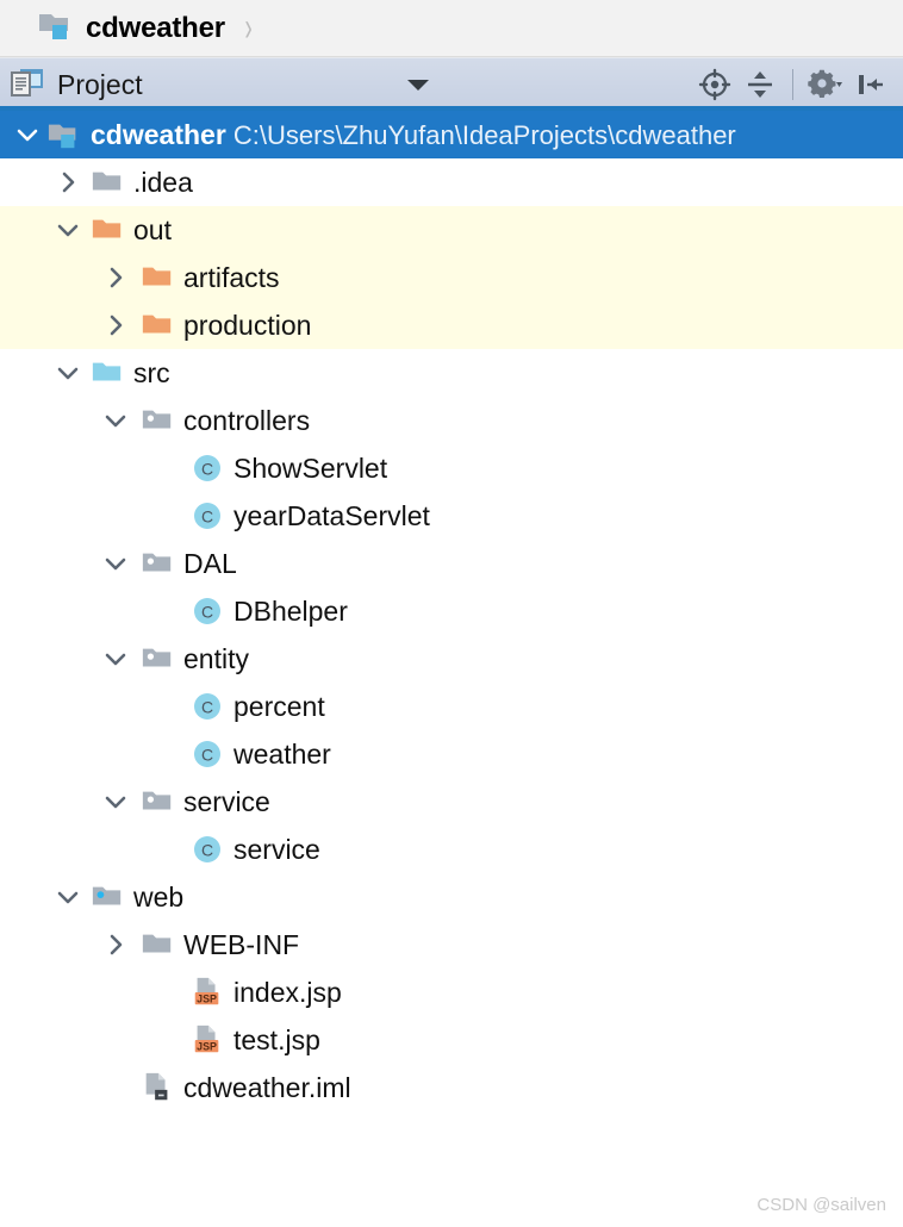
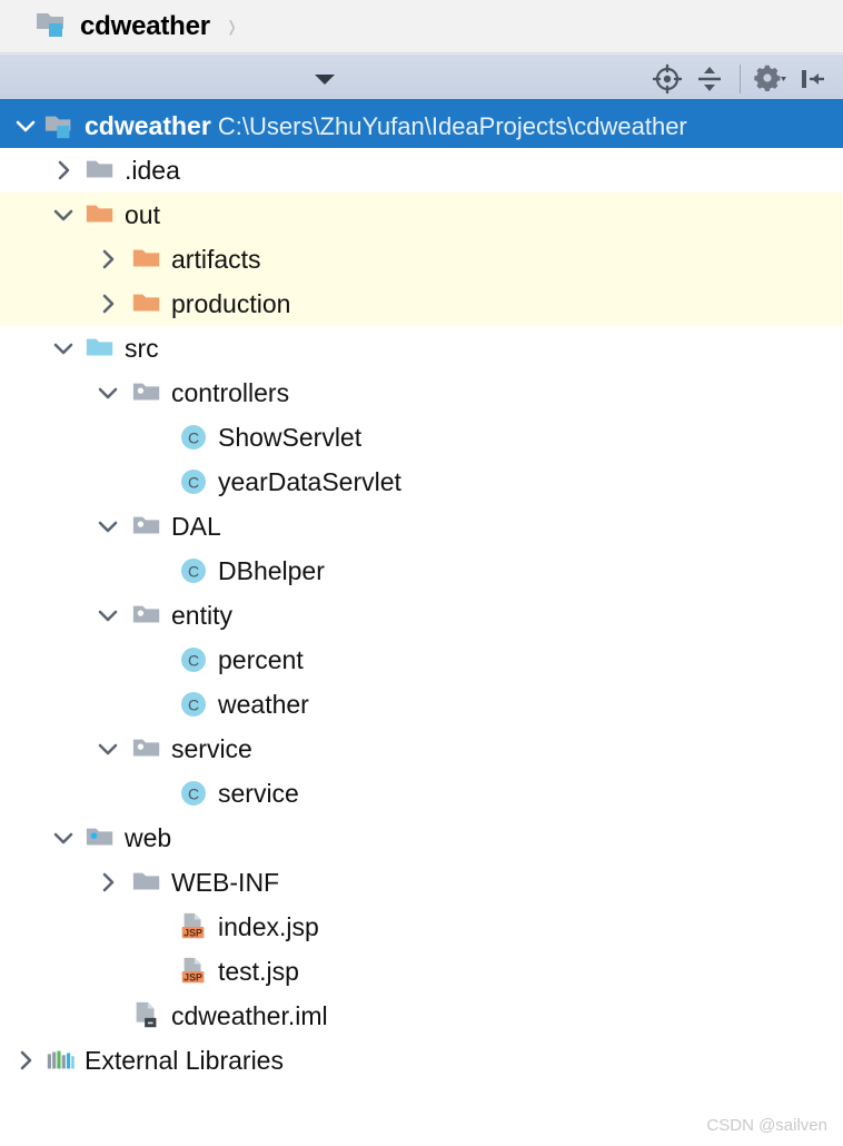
  cdweather
  ›
- Project
  cdweather C:\Users\ZhuYufan\IdeaProjects\cdweather
  .idea
  out
  artifacts
  production
  src
  controllers
  C
  ShowServlet
  C
  yearDataServlet
  DAL
  C
  DBhelper
  entity
  C
  percent
  C
  weather
  service
  C
  service
  web
  WEB-INF
  JSP
  index.jsp
  JSP
  test.jsp
  cdweather.iml
+ External Libraries
  CSDN @sailven
